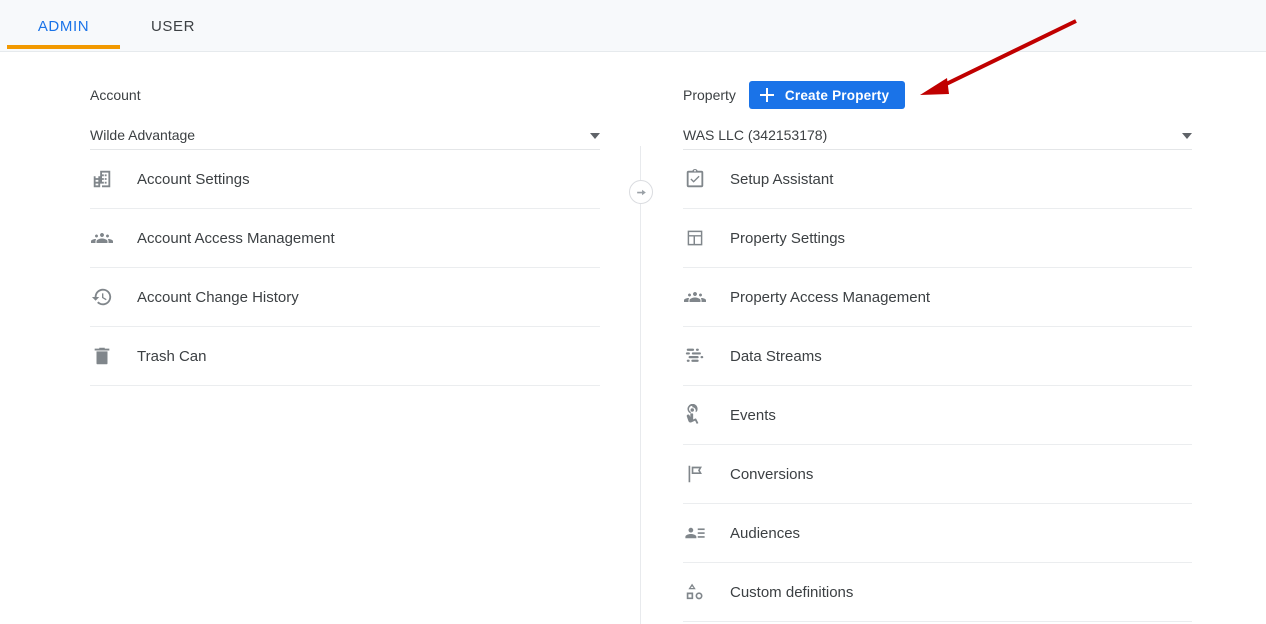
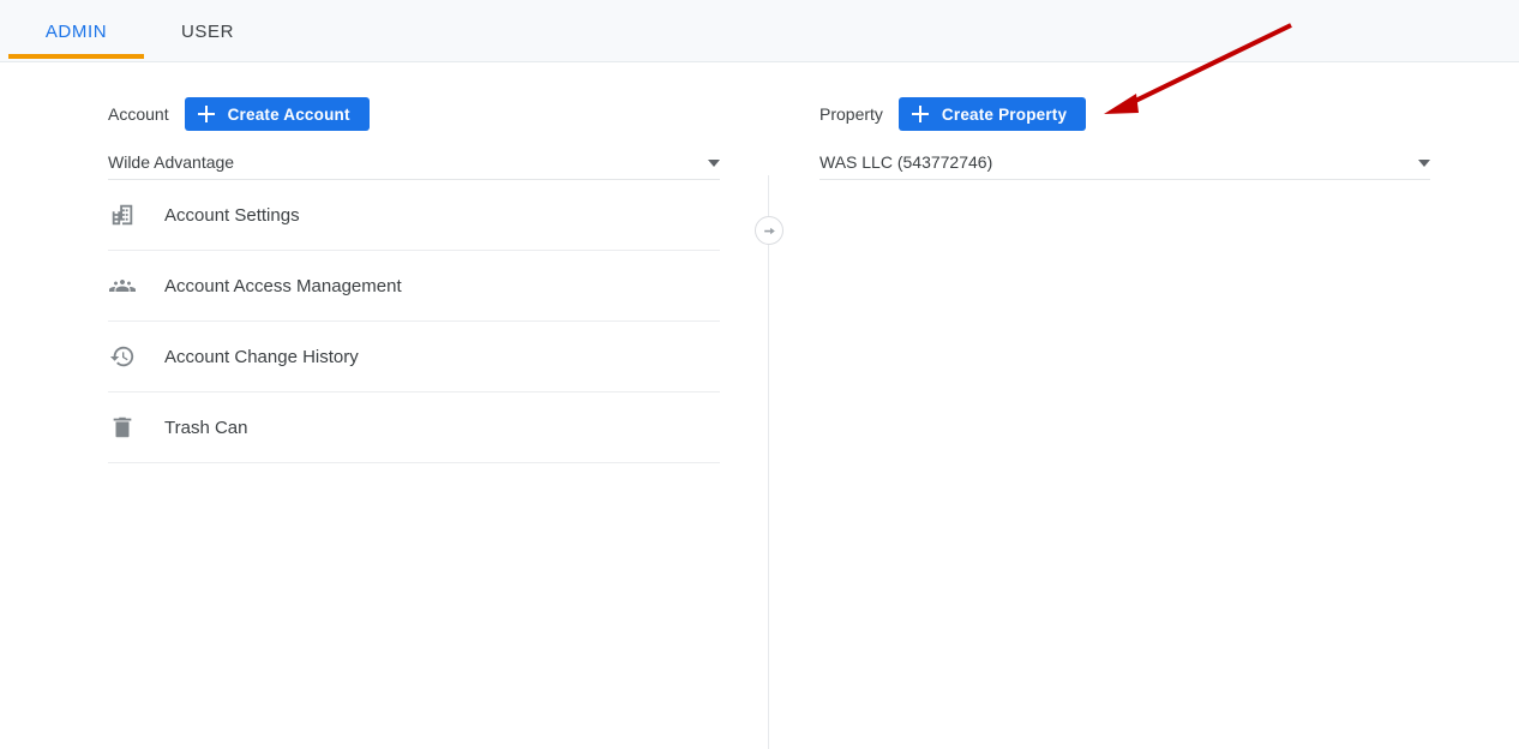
  ADMIN
  USER
  Account
+ Create Account
  Wilde Advantage
  Account Settings
  Account Access Management
  Account Change History
  Trash Can
  Property
  Create Property
- WAS LLC (342153178)
+ WAS LLC (543772746)
- Setup Assistant
- Property Settings
- Property Access Management
- Data Streams
- Events
- Conversions
- Audiences
- Custom definitions
